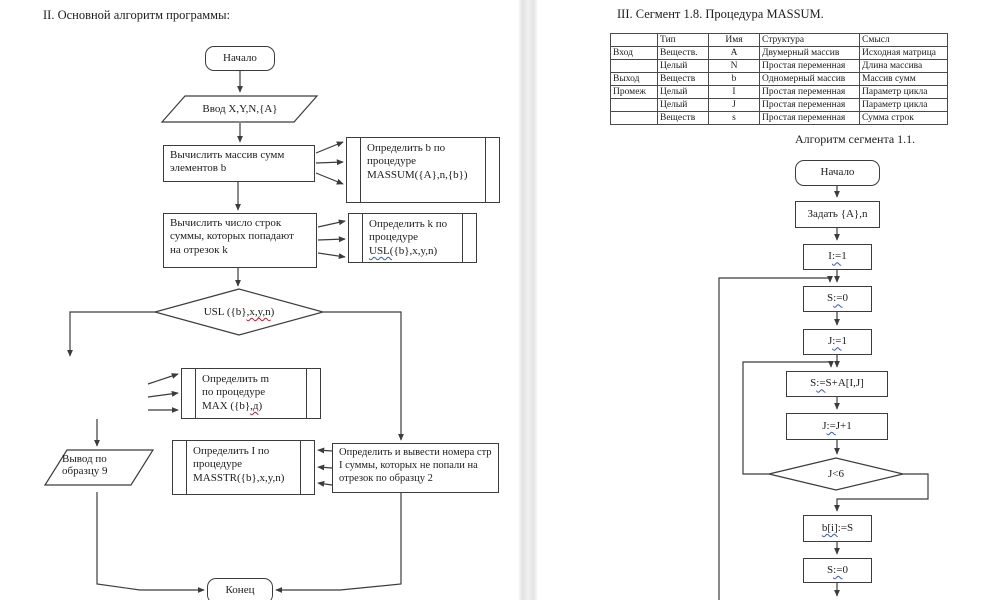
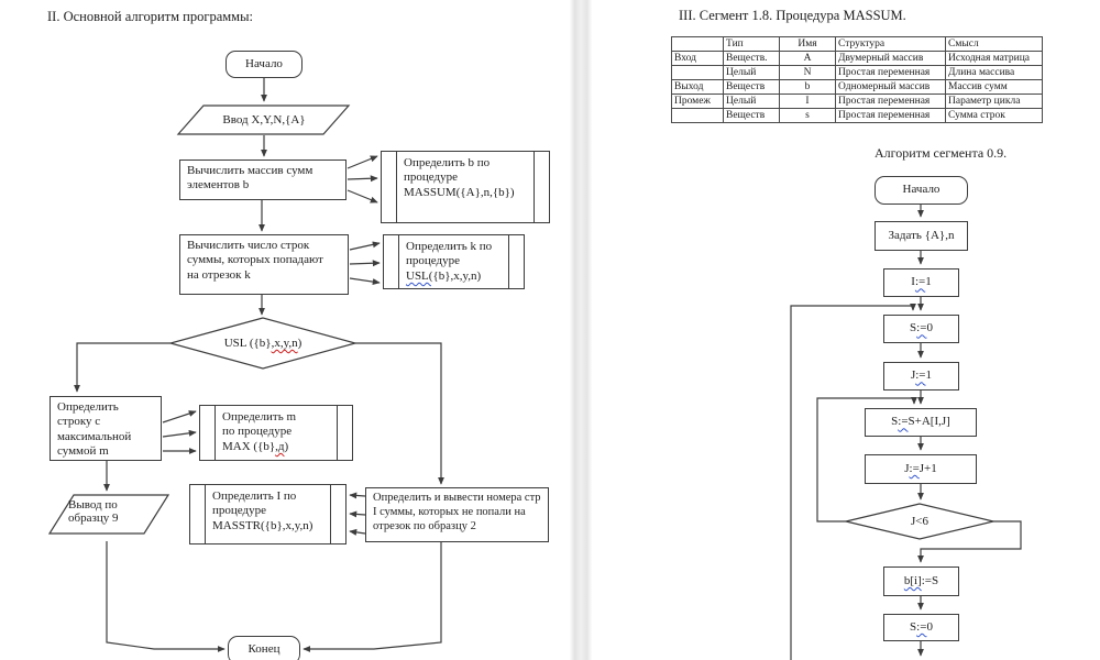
  II. Основной алгоритм программы:
  Начало
  Ввод X,Y,N,{A}
  Вычислить массив сумм
  элементов b
  Определить b по
  процедуре
  MASSUM({A},n,{b})
  Вычислить число строк
  суммы, которых попадают
  на отрезок k
  Определить k по
  процедуре
  USL({b},x,y,n)
  USL ({b}
  ,x,y,n
  )
+ Определить
+ строку с
+ максимальной
+ суммой m
  Определить m
  по процедуре
  MAX ({b},д)
  Вывод по
  образцу 9
  Определить I по
  процедуре
  MASSTR({b},x,y,n)
  Определить и вывести номера стр
  I суммы, которых не попали на
  отрезок по образцу 2
  Конец
  III. Сегмент 1.8. Процедура MASSUM.
  	Тип	Имя	Структура	Смысл
  Вход	Веществ.	A	Двумерный массив	Исходная матрица
  	Целый	N	Простая переменная	Длина массива
  Выход	Веществ	b	Одномерный массив	Массив сумм
  Промеж	Целый	I	Простая переменная	Параметр цикла
- 	Целый	J	Простая переменная	Параметр цикла
  	Веществ	s	Простая переменная	Сумма строк
- Алгоритм сегмента 1.1.
+ Алгоритм сегмента 0.9.
  Начало
  Задать {A},n
  I
  :=
  1
  S
  :=
  0
  J
  :=
  1
  S
  :=
  S+A[I,J]
  J
  :=
  J+1
  J<6
  b[i]
  :=S
  S
  :=
  0
